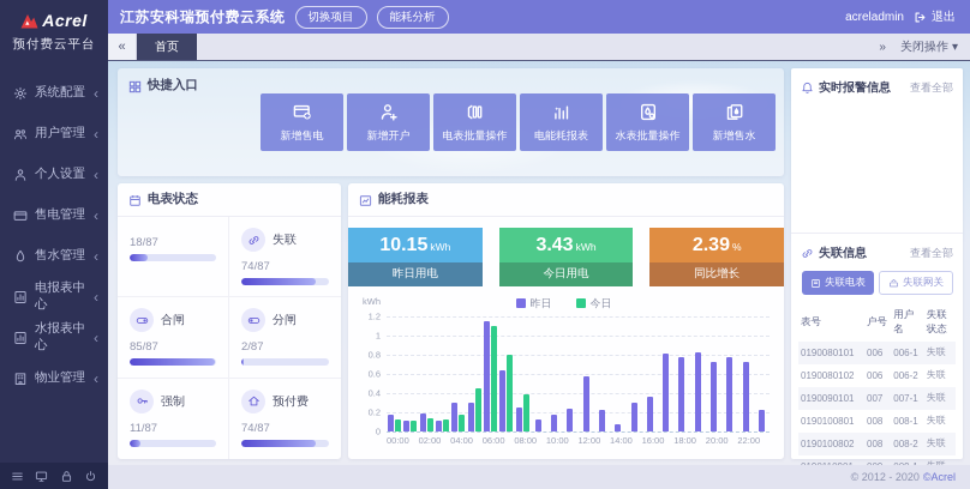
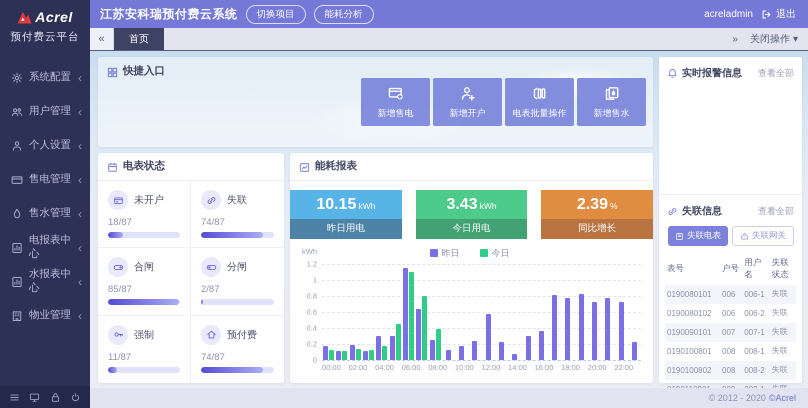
  Acrel
  预付费云平台
  系统配置
  ‹
  用户管理
  ‹
  个人设置
  ‹
  售电管理
  ‹
  售水管理
  ‹
  电报表中心
  ‹
  水报表中心
  ‹
  物业管理
  ‹
  江苏安科瑞预付费云系统
  切换项目
  能耗分析
  acreladmin
  退出
  «
  首页
  »
  关闭操作
  ▾
  快捷入口
  新增售电
  新增开户
  电表批量操作
- 电能耗报表
- 水表批量操作
  新增售水
  电表状态
+ 未开户
  18/87
  失联
  74/87
  合闸
  85/87
  分闸
  2/87
  强制
  11/87
  预付费
  74/87
  能耗报表
  10.15 kWh
  昨日用电
  3.43 kWh
  今日用电
  2.39 %
  同比增长
  kWh
  昨日
  今日
  1.2
  1
  0.8
  0.6
  0.4
  0.2
  0
  00:00
  02:00
  04:00
  06:00
  08:00
  10:00
  12:00
  14:00
  16:00
  18:00
  20:00
  22:00
  实时报警信息
  查看全部
  失联信息
  查看全部
  失联电表
  失联网关
  表号	户号	用户名	失联状态
  0190080101	006	006-1	失联
  0190080102	006	006-2	失联
  0190090101	007	007-1	失联
  0190100801	008	008-1	失联
  0190100802	008	008-2	失联
  © 2012 - 2020
  ©Acrel
